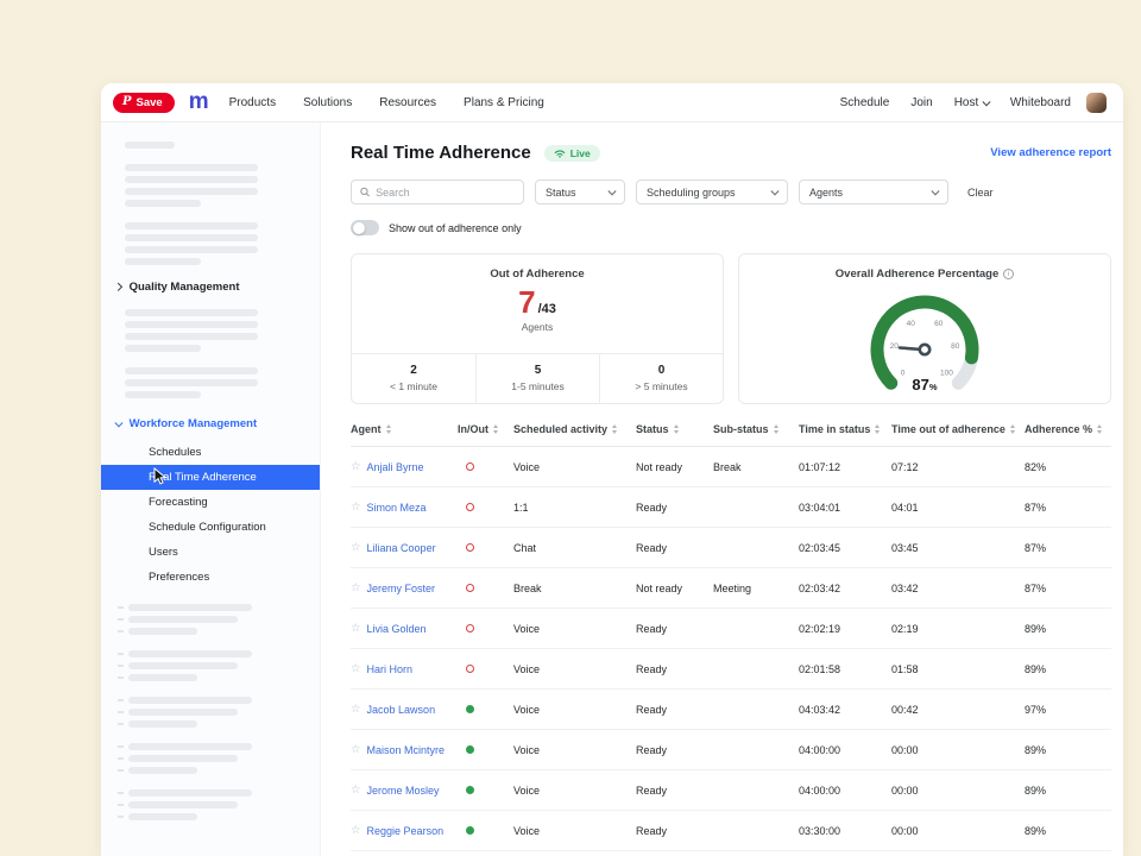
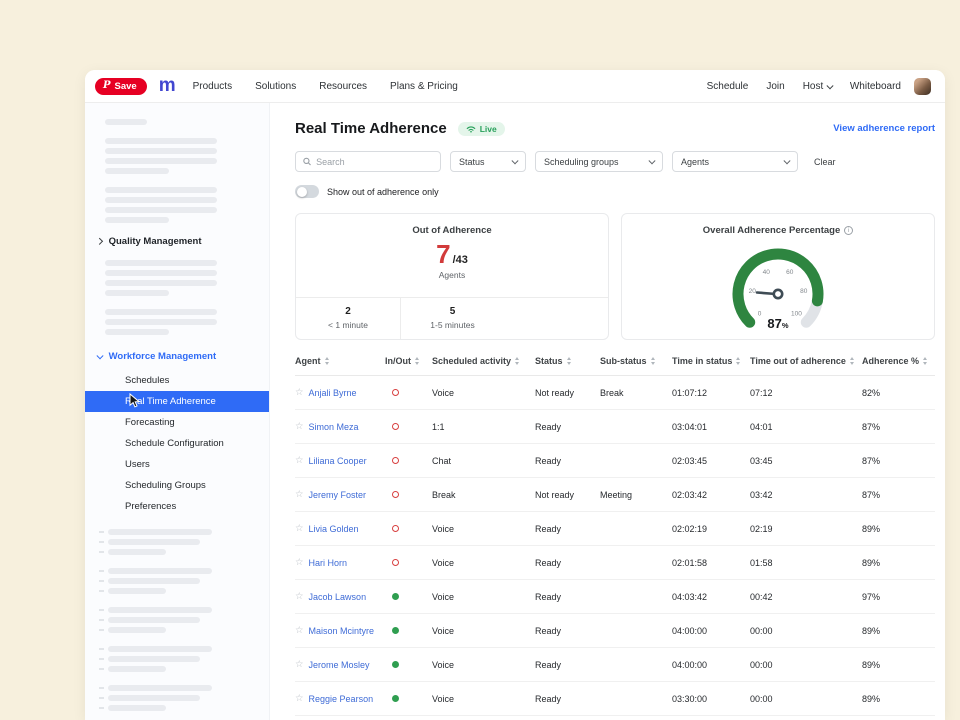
  P
  Save
  m
  Products
  Solutions
  Resources
  Plans & Pricing
  Schedule
  Join
  Host
  Whiteboard
  Quality Management
  Workforce Management
  Schedules
  Ral Time Adherence
  Forecasting
  Schedule Configuration
  Users
+ Scheduling Groups
  Preferences
  Real Time Adherence
  Live
  View adherence report
  Search
  Status
  Scheduling groups
  Agents
  Clear
  Show out of adherence only
  Out of Adherence
  7
  /43
  Agents
  2
  < 1 minute
  5
  1-5 minutes
- 0
- > 5 minutes
  Overall Adherence Percentage
  87%
  Agent
  In/Out
  Scheduled activity
  Status
  Sub-status
  Time in status
  Time out of adherence
  Adherence %
  ☆
  Anjali Byrne
  Voice
  Not ready
  Break
  01:07:12
  07:12
  82%
  ☆
  Simon Meza
  1:1
  Ready
  03:04:01
  04:01
  87%
  ☆
  Liliana Cooper
  Chat
  Ready
  02:03:45
  03:45
  87%
  ☆
  Jeremy Foster
  Break
  Not ready
  Meeting
  02:03:42
  03:42
  87%
  ☆
  Livia Golden
  Voice
  Ready
  02:02:19
  02:19
  89%
  ☆
  Hari Horn
  Voice
  Ready
  02:01:58
  01:58
  89%
  ☆
  Jacob Lawson
  Voice
  Ready
  04:03:42
  00:42
  97%
  ☆
  Maison Mcintyre
  Voice
  Ready
  04:00:00
  00:00
  89%
  ☆
  Jerome Mosley
  Voice
  Ready
  04:00:00
  00:00
  89%
  ☆
  Reggie Pearson
  Voice
  Ready
  03:30:00
  00:00
  89%
